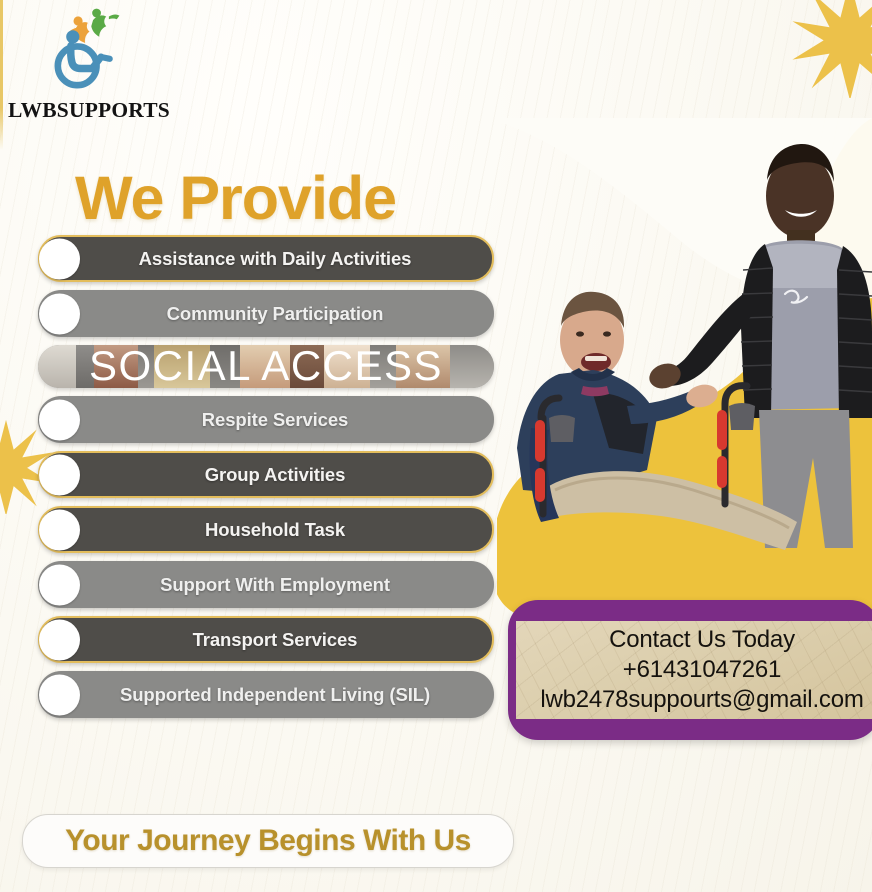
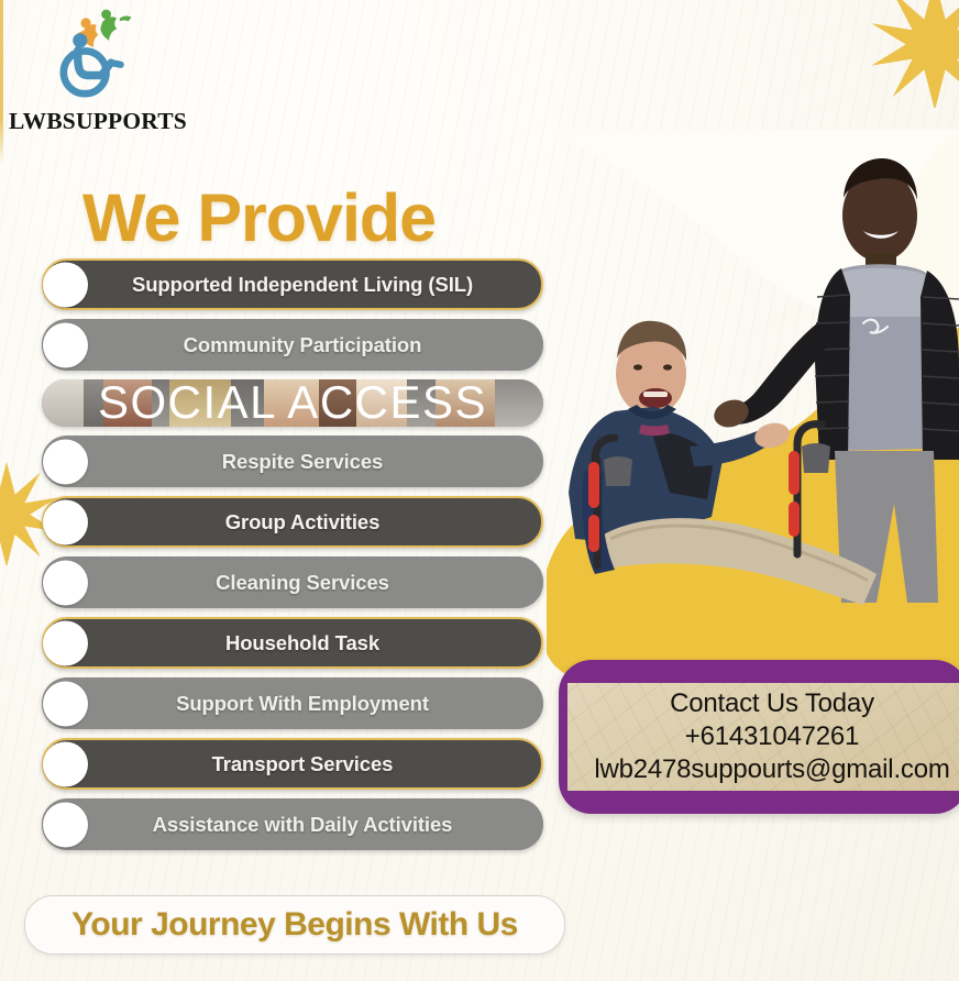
  LWBSUPPORTS
  We Provide
- Assistance with Daily Activities
+ Supported Independent Living (SIL)
  Community Participation
  SOCIAL ACCESS
  Respite Services
  Group Activities
+ Cleaning Services
  Household Task
  Support With Employment
  Transport Services
- Supported Independent Living (SIL)
+ Assistance with Daily Activities
  Contact Us Today
  +61431047261
  lwb2478suppourts@gmail.com
  Your Journey Begins With Us
